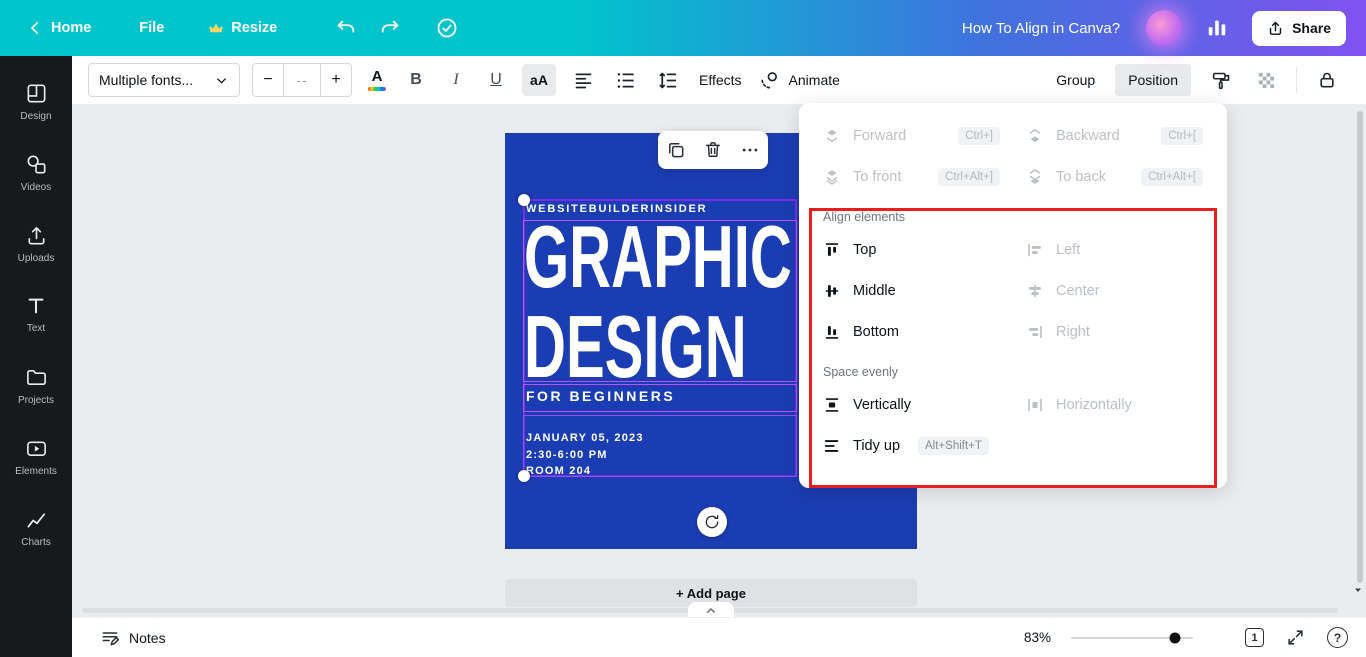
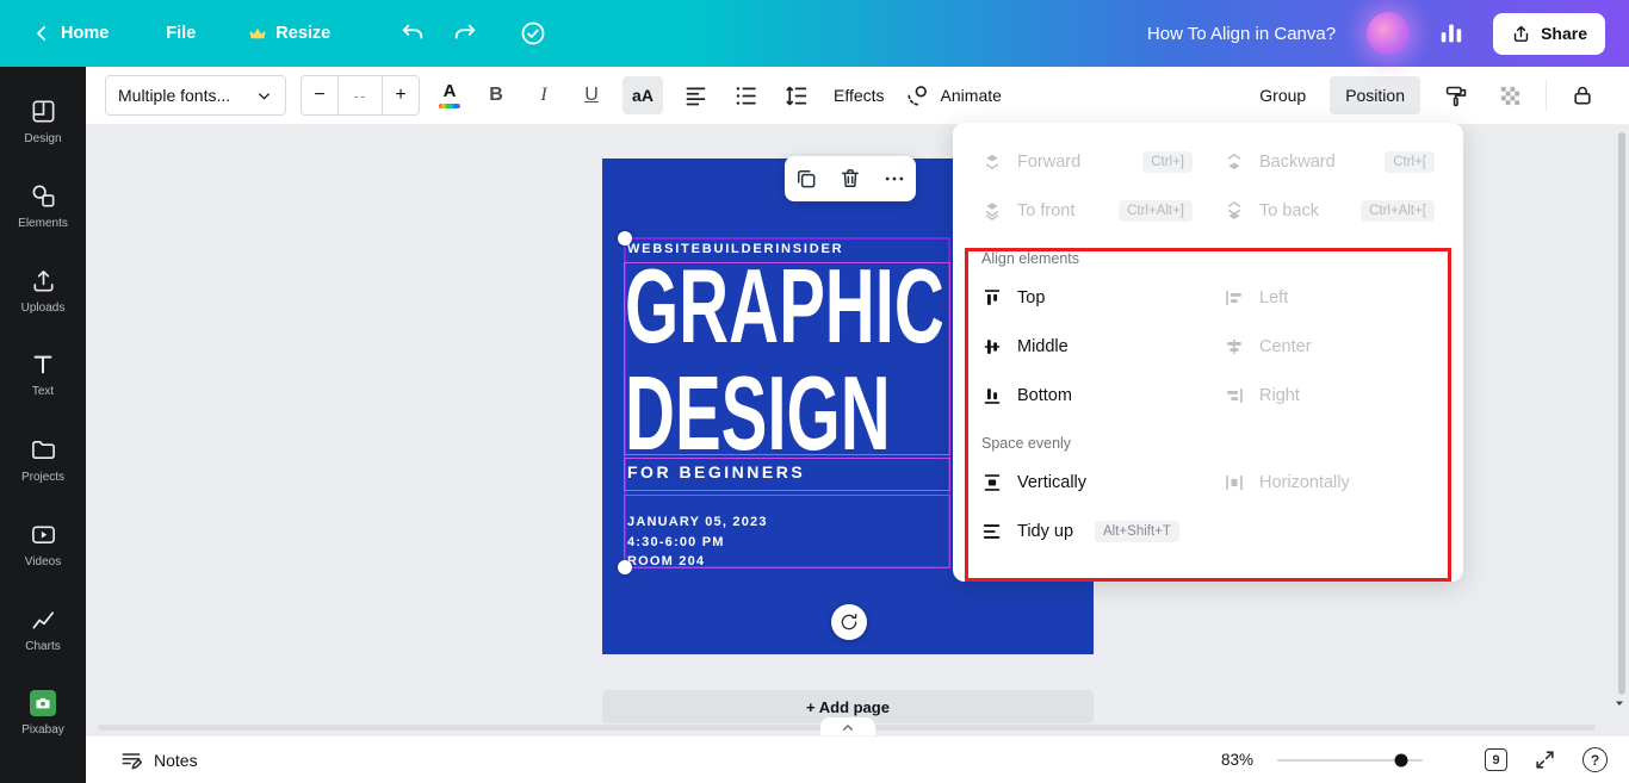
  Home
  File
  Resize
  How To Align in Canva?
  Share
  Multiple fonts...
  −
  --
  +
  A
  B
  I
  U
  aA
  Effects
  Animate
  Group
  Position
  Design
- Videos
+ Elements
  Uploads
  Text
  Projects
- Elements
+ Videos
  Charts
+ Pixabay
  WEBSITEBUILDERINSIDER
  GRAPHIC
  DESIGN
  FOR BEGINNERS
  JANUARY 05, 2023
- 2:30-6:00 PM
+ 4:30-6:00 PM
  ROOM 204
  + Add page
  Forward
  Ctrl+]
  Backward
  Ctrl+[
  To front
  Ctrl+Alt+]
  To back
  Ctrl+Alt+[
  Align elements
  Top
  Left
  Middle
  Center
  Bottom
  Right
  Space evenly
  Vertically
  Horizontally
  Tidy up
  Alt+Shift+T
  Notes
  83%
- 1
+ 9
  ?
